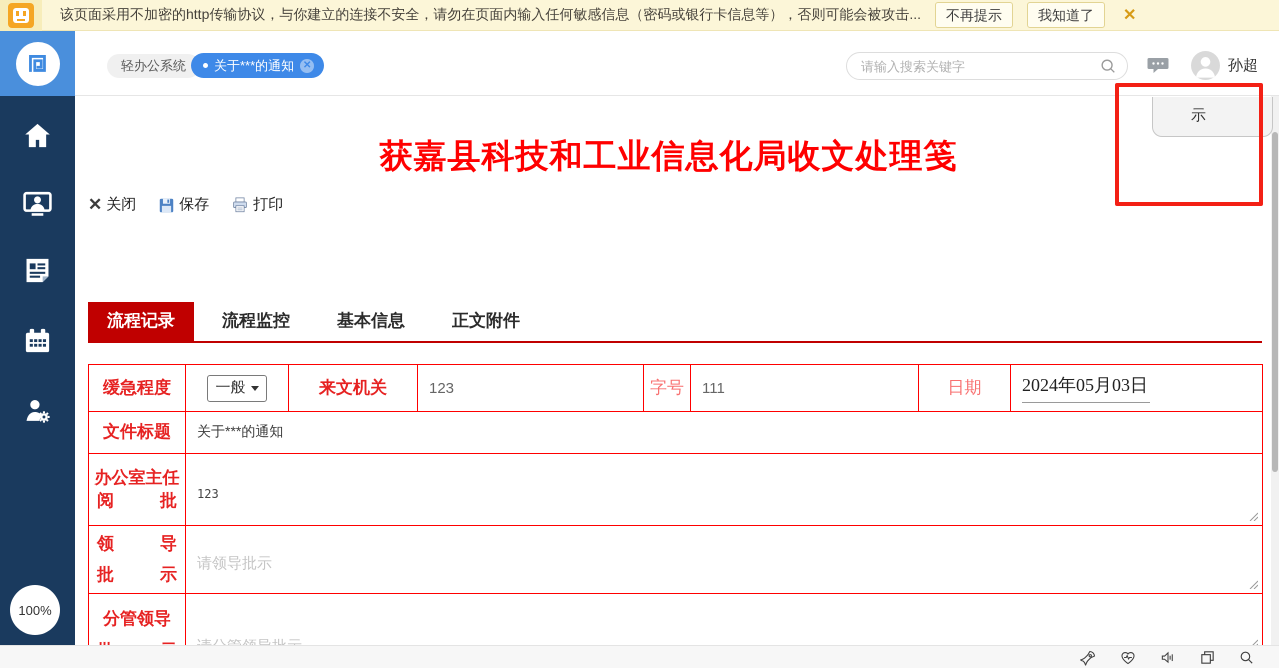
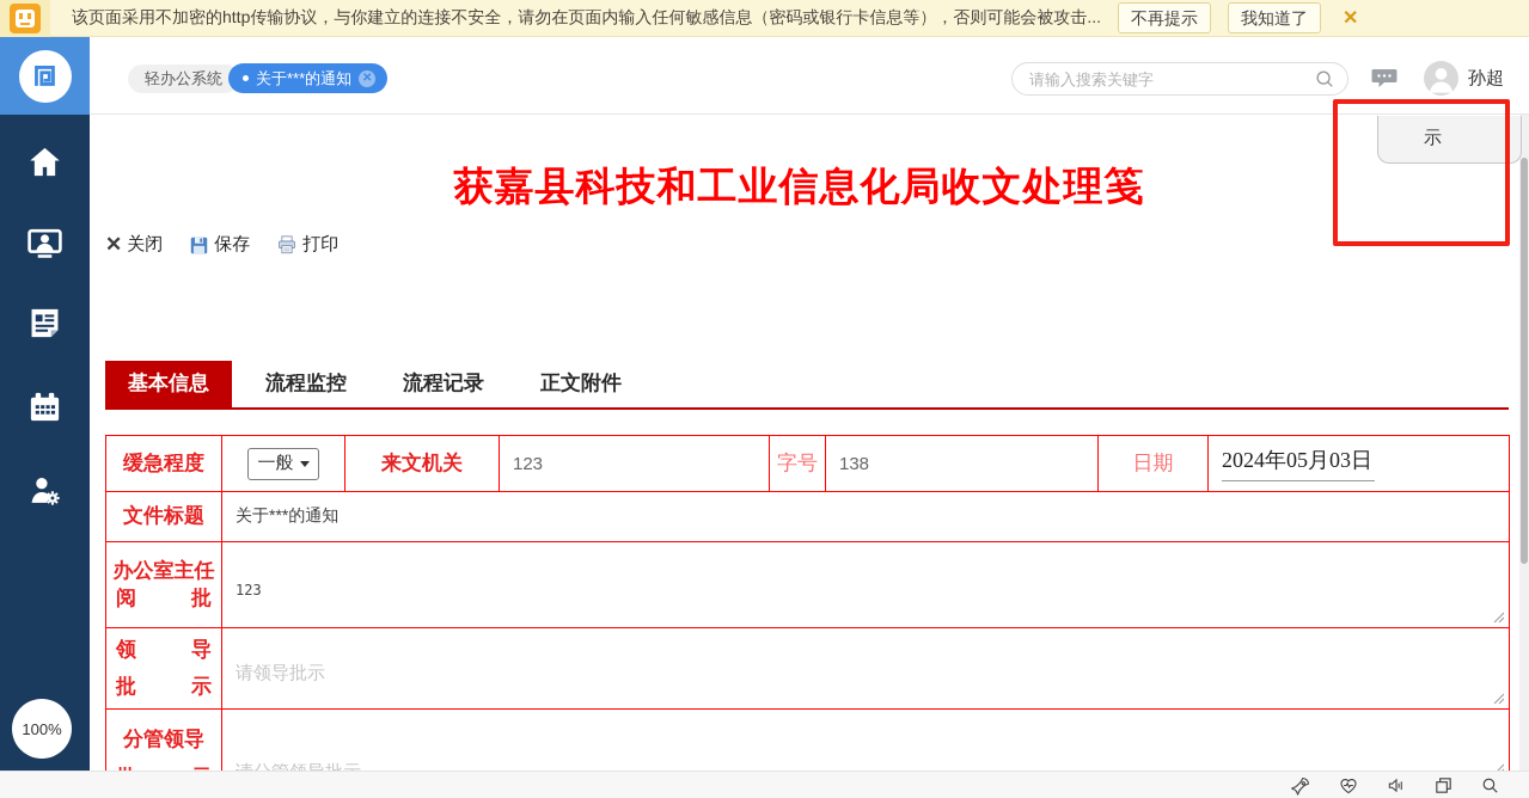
  该页面采用不加密的http传输协议，与你建立的连接不安全，请勿在页面内输入任何敏感信息（密码或银行卡信息等），否则可能会被攻击...
  不再提示
  我知道了
  ✕
  轻办公系统
  关于***的通知
  ✕
  请输入搜索关键字
  孙超
  100%
  获嘉县科技和工业信息化局收文处理笺
  ✕
  关闭
  保存
  打印
- 流程记录
+ 基本信息
  流程监控
- 基本信息
+ 流程记录
  正文附件
- 缓急程度	一般	来文机关	123	字号	111	日期	2024年05月03日
+ 缓急程度	一般	来文机关	123	字号	138	日期	2024年05月03日
  文件标题	关于***的通知
  办公室主任 阅 批	123
  领 导 批 示	请领导批示
  示
